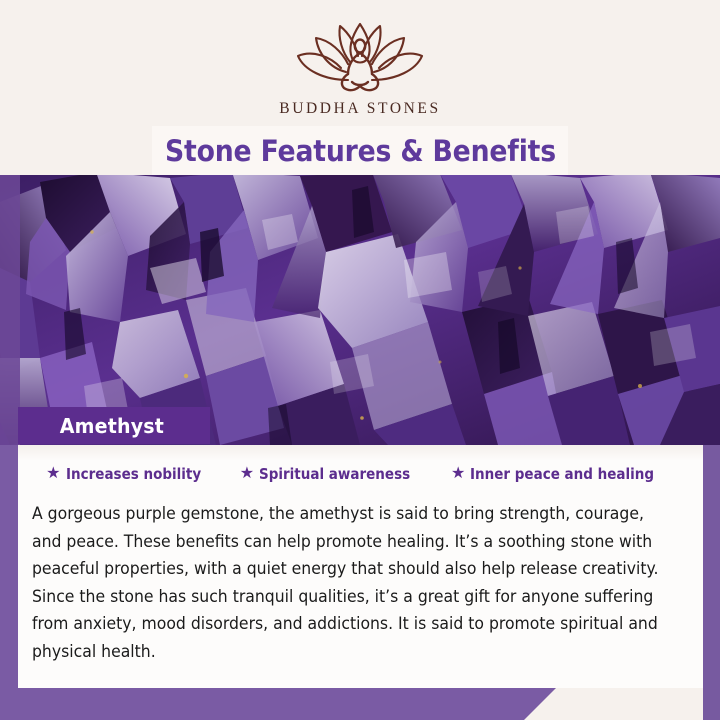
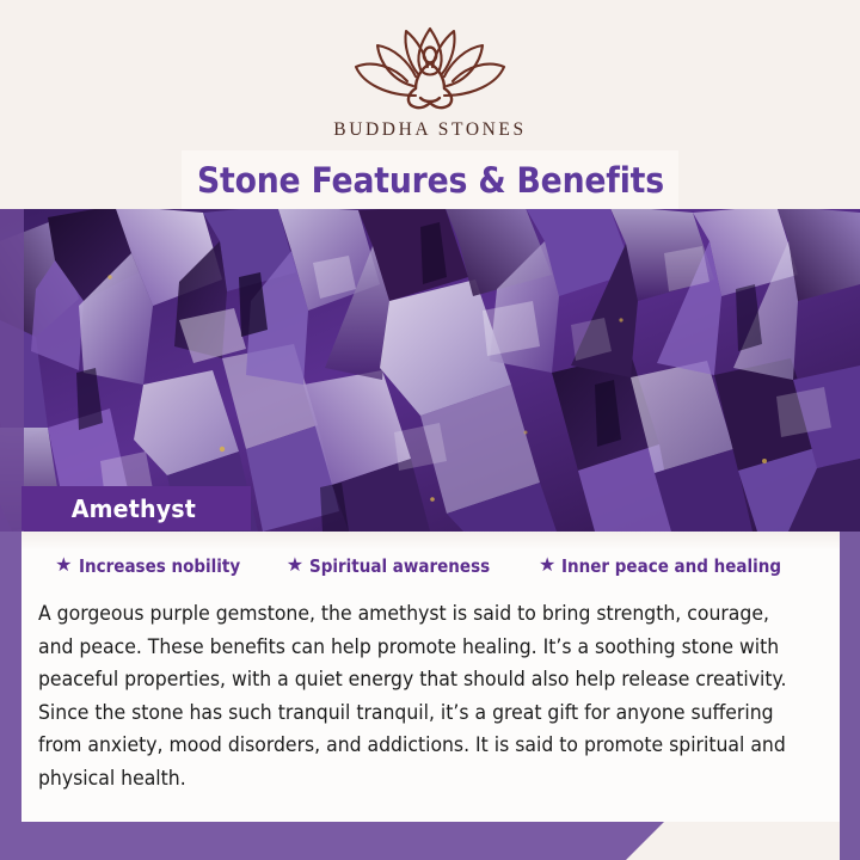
  BUDDHA STONES
  Stone Features & Benefits
  Amethyst
  ★
  Increases nobility
  ★
  Spiritual awareness
  ★
  Inner peace and healing
- A gorgeous purple gemstone, the amethyst is said to bring strength, courage, and peace. These benefits can help promote healing. It’s a soothing stone with peaceful properties, with a quiet energy that should also help release creativity. Since the stone has such tranquil qualities, it’s a great gift for anyone suffering from anxiety, mood disorders, and addictions. It is said to promote spiritual and physical health.
+ A gorgeous purple gemstone, the amethyst is said to bring strength, courage, and peace. These benefits can help promote healing. It’s a soothing stone with peaceful properties, with a quiet energy that should also help release creativity. Since the stone has such tranquil tranquil, it’s a great gift for anyone suffering from anxiety, mood disorders, and addictions. It is said to promote spiritual and physical health.
